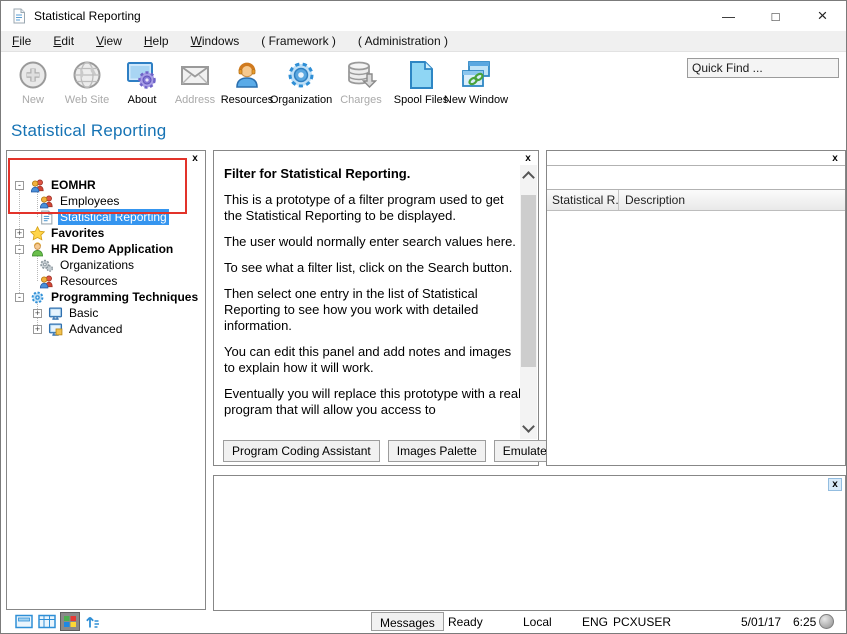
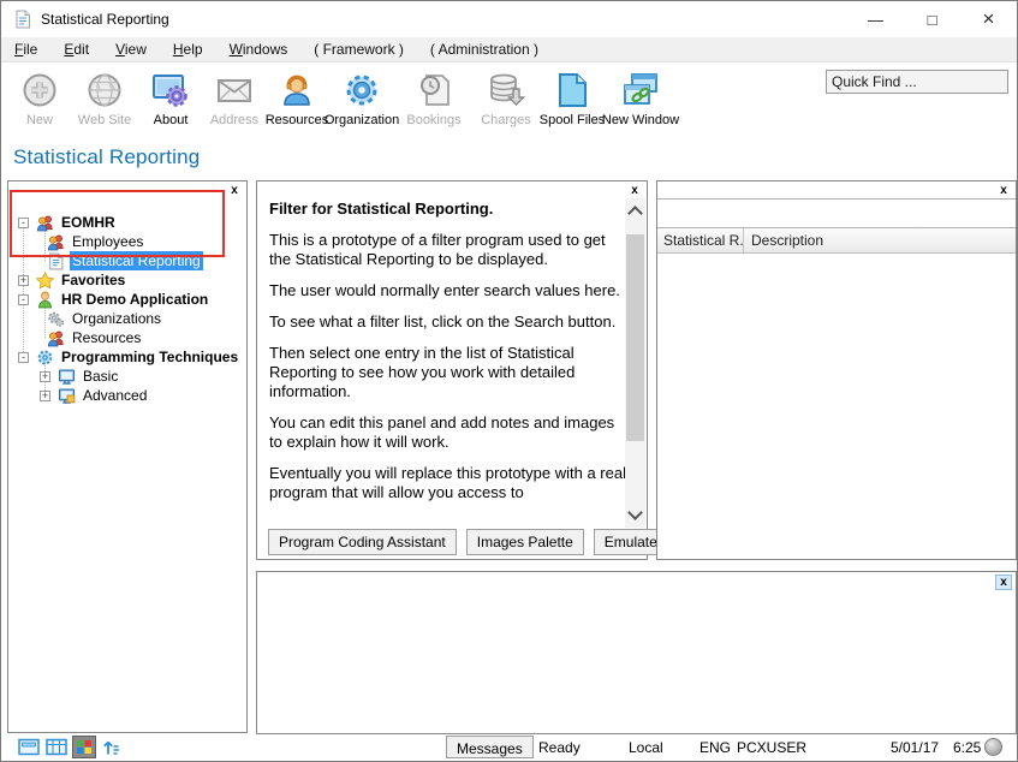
  Statistical Reporting
  —
  □
  ×
  File
  Edit
  View
  Help
  Windows
  ( Framework )
  ( Administration )
  New
  Web Site
  About
  Address
  Resources
  Organization
+ Bookings
  Charges
  Spool Files
  New Window
  Quick Find ...
  Statistical Reporting
  x
  -
  EOMHR
  Employees
  Statistical Reporting
  +
  Favorites
  -
  HR Demo Application
  Organizations
  Resources
  -
  Programming Techniques
  +
  Basic
  +
  Advanced
  x
  Filter for Statistical Reporting.
  This is a prototype of a filter program used to get the Statistical Reporting to be displayed.
  The user would normally enter search values here.
  To see what a filter list, click on the Search button.
  Then select one entry in the list of Statistical Reporting to see how you work with detailed information.
  You can edit this panel and add notes and images to explain how it will work.
  Eventually you will replace this prototype with a rea program that will allow you access to
  Program Coding Assistant
  Images Palette
  x
  Statistical R.
  Description
  x
  Messages
  Ready
  Local
  ENG
  PCXUSER
  5/01/17
  6:25
